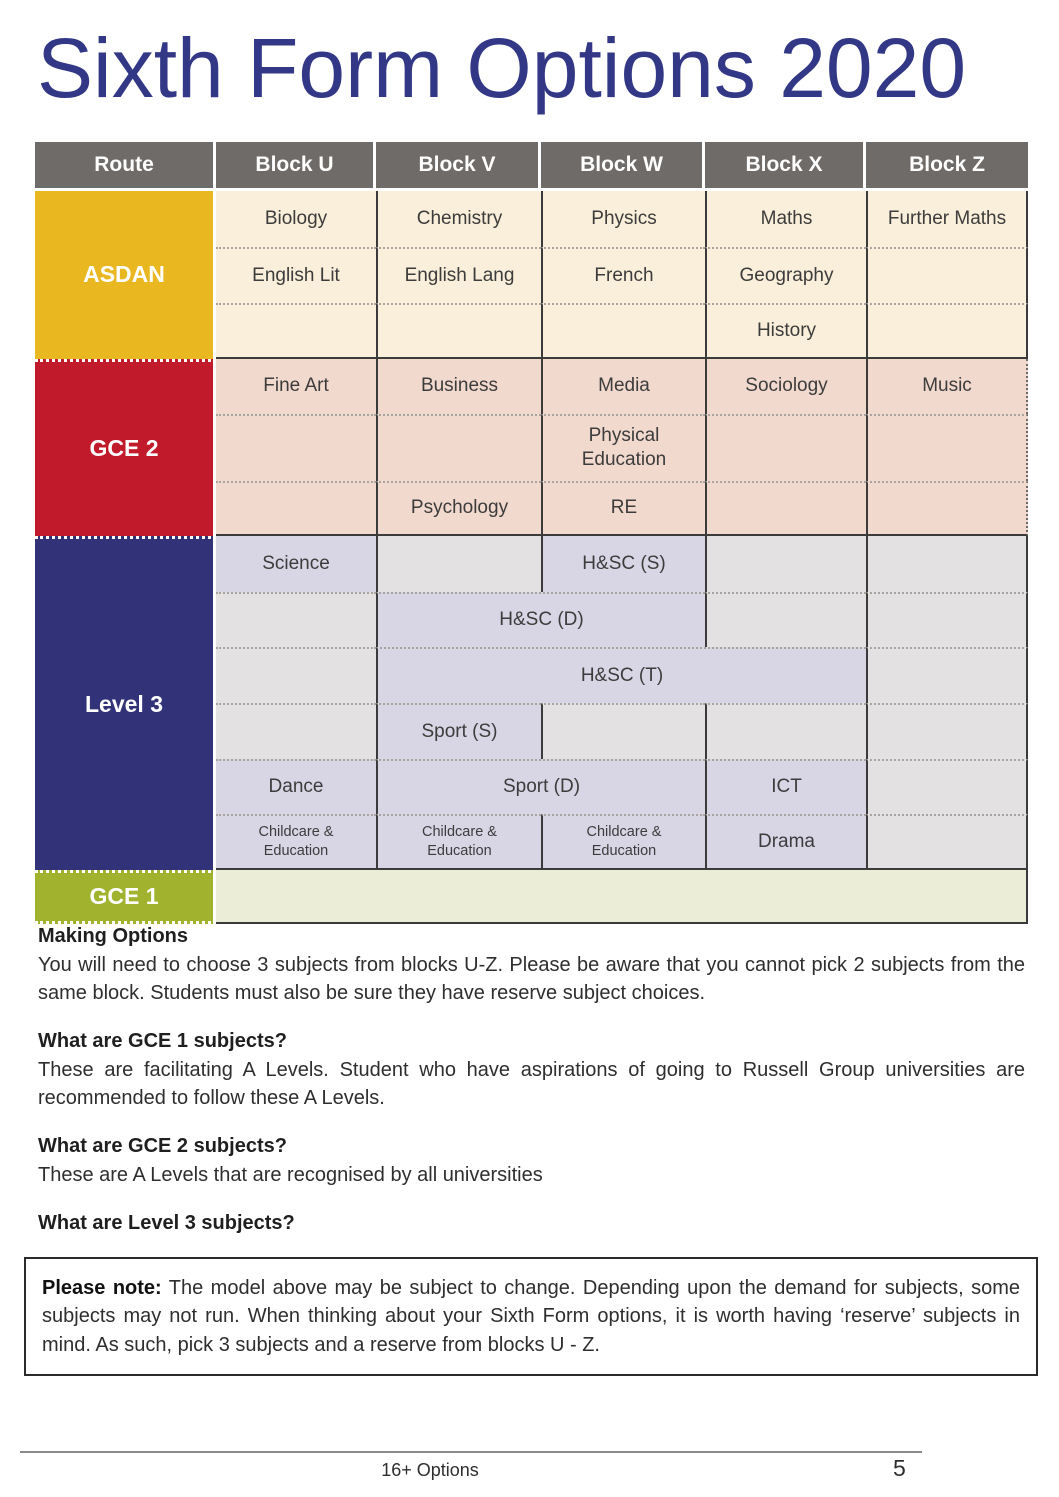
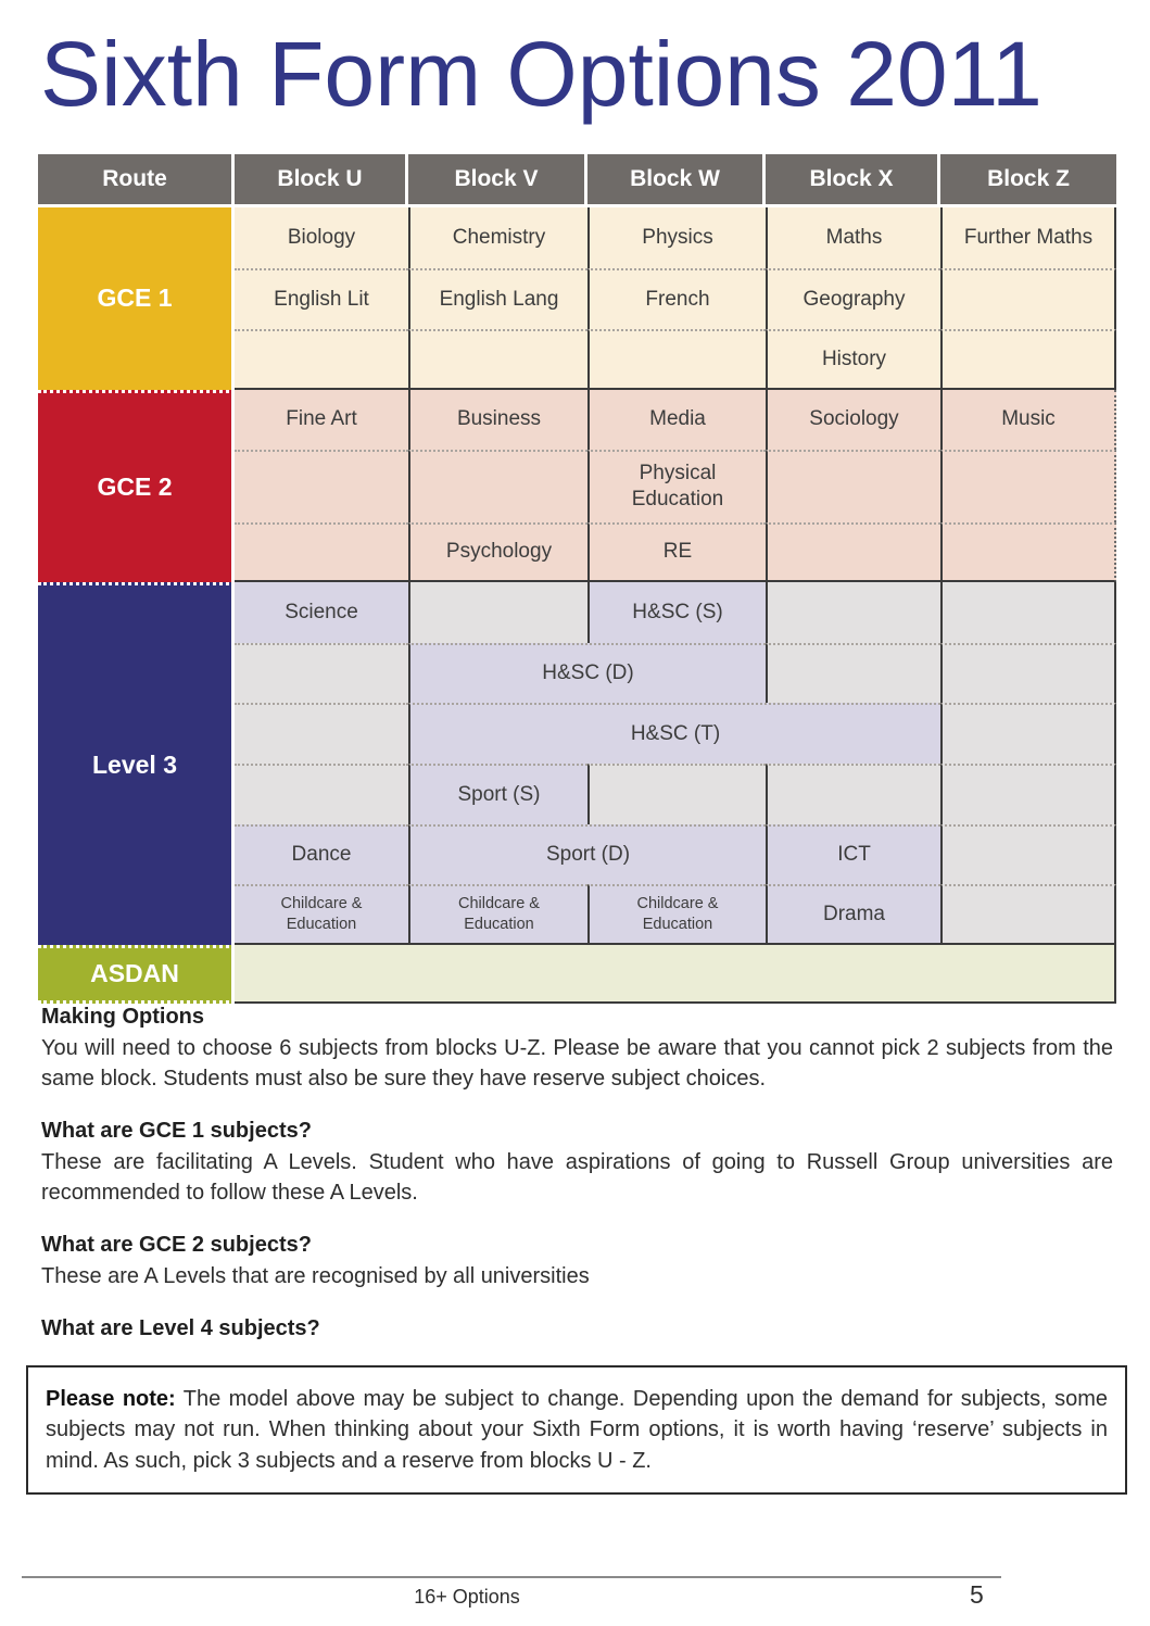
- Sixth Form Options 2020
+ Sixth Form Options 2011
  Route
  Block U
  Block V
  Block W
  Block X
  Block Z
- ASDAN
+ GCE 1
  Biology
  Chemistry
  Physics
  Maths
  Further Maths
  English Lit
  English Lang
  French
  Geography
  History
  GCE 2
  Fine Art
  Business
  Media
  Sociology
  Music
  Physical Education
  Psychology
  RE
  Level 3
  Science
  H&SC (S)
  H&SC (D)
  H&SC (T)
  Sport (S)
  Dance
  Sport (D)
  ICT
  Childcare & Education
  Childcare & Education
  Childcare & Education
  Drama
- GCE 1
+ ASDAN
  Making Options
- You will need to choose 3 subjects from blocks U-Z. Please be aware that you cannot pick 2 subjects from the same block. Students must also be sure they have reserve subject choices.
+ You will need to choose 6 subjects from blocks U-Z. Please be aware that you cannot pick 2 subjects from the same block. Students must also be sure they have reserve subject choices.
  What are GCE 1 subjects?
  These are facilitating A Levels. Student who have aspirations of going to Russell Group universities are recommended to follow these A Levels.
  What are GCE 2 subjects?
  These are A Levels that are recognised by all universities
- What are Level 3 subjects?
+ What are Level 4 subjects?
  Please note: The model above may be subject to change. Depending upon the demand for subjects, some subjects may not run. When thinking about your Sixth Form options, it is worth having ‘reserve’ subjects in mind. As such, pick 3 subjects and a reserve from blocks U - Z.
  16+ Options
  5
